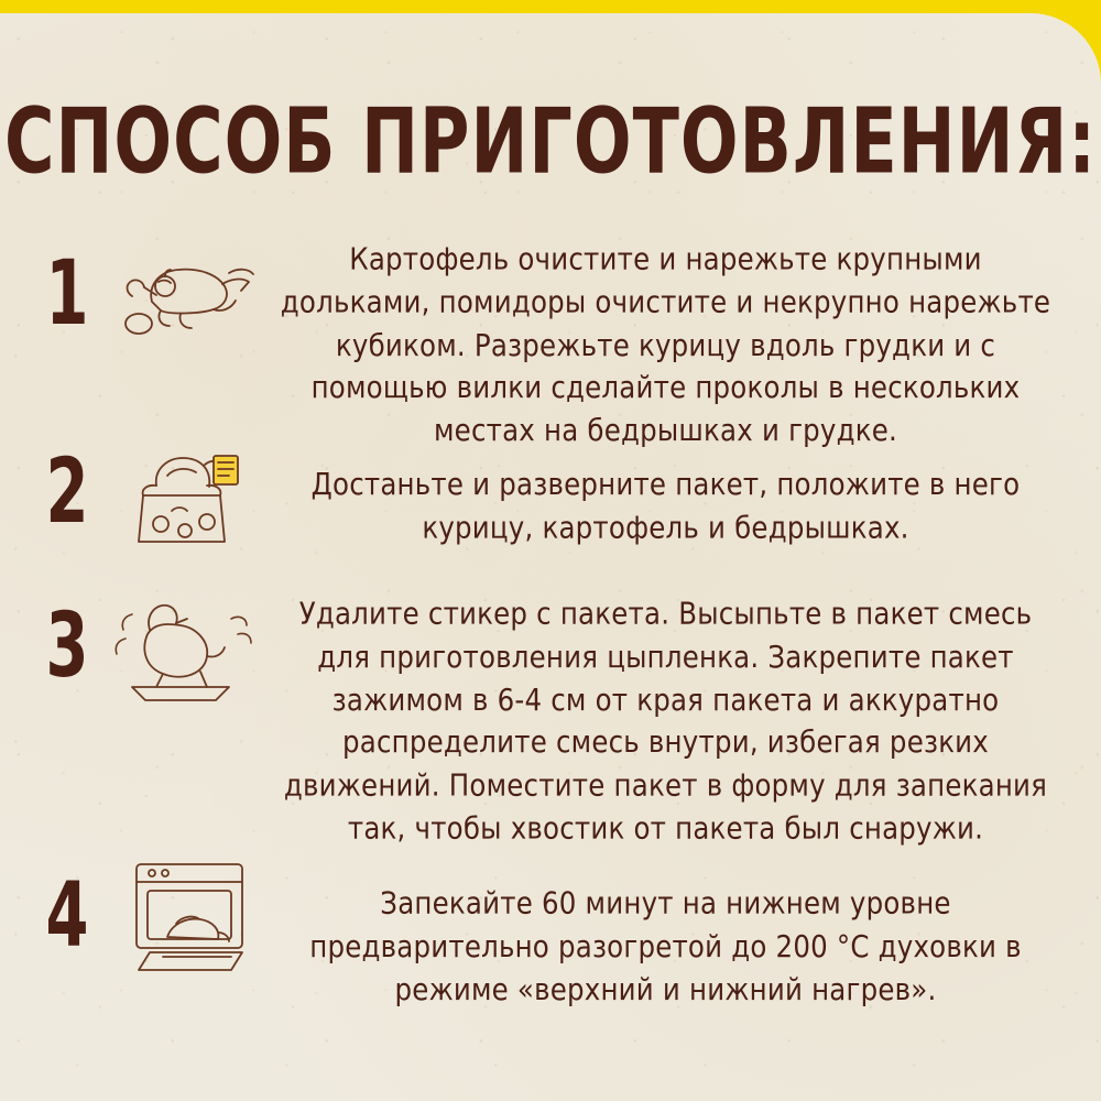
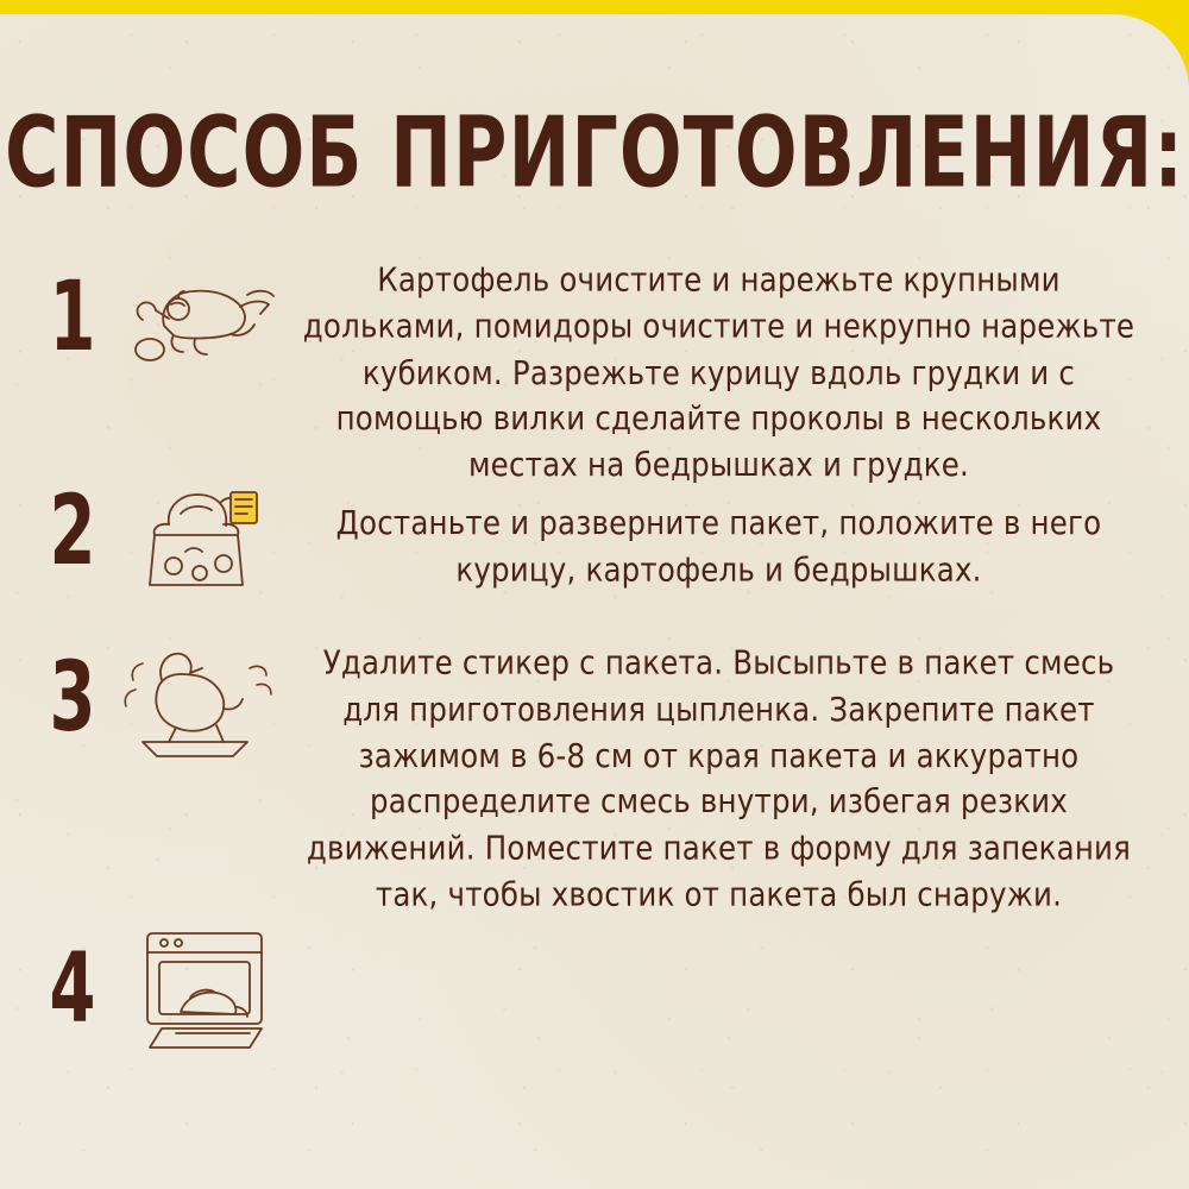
  СПОСОБ ПРИГОТОВЛЕНИЯ:
  1
  Картофель очистите и нарежьте крупными дольками, помидоры очистите и некрупно нарежьте кубиком. Разрежьте курицу вдоль грудки и с помощью вилки сделайте проколы в нескольких местах на бедрышках и грудке.
  2
  Достаньте и разверните пакет, положите в него курицу, картофель и бедрышках.
  3
- Удалите стикер с пакета. Высыпьте в пакет смесь для приготовления цыпленка. Закрепите пакет зажимом в 6-4 см от края пакета и аккуратно распределите смесь внутри, избегая резких движений. Поместите пакет в форму для запекания так, чтобы хвостик от пакета был снаружи.
+ Удалите стикер с пакета. Высыпьте в пакет смесь для приготовления цыпленка. Закрепите пакет зажимом в 6-8 см от края пакета и аккуратно распределите смесь внутри, избегая резких движений. Поместите пакет в форму для запекания так, чтобы хвостик от пакета был снаружи.
  4
- Запекайте 60 минут на нижнем уровне предварительно разогретой до 200 °C духовки в режиме «верхний и нижний нагрев».
